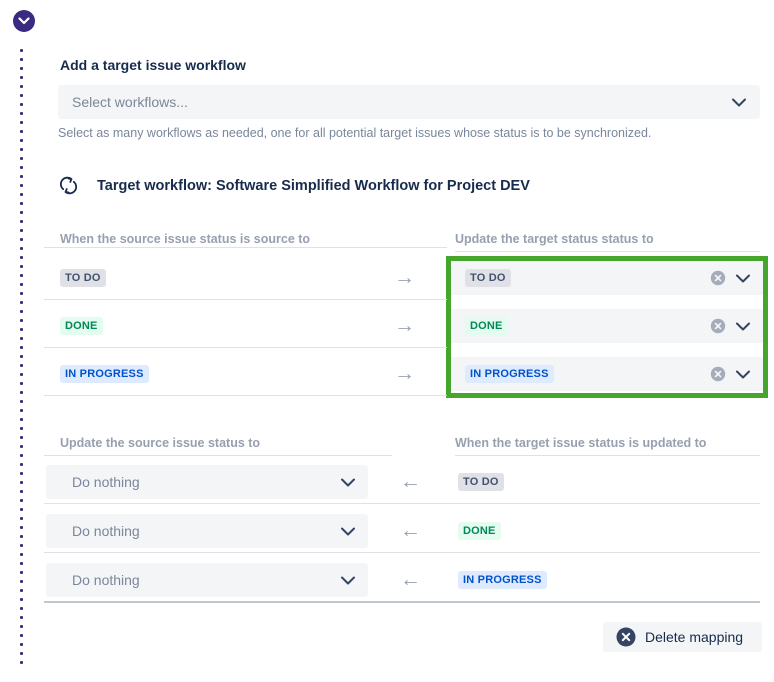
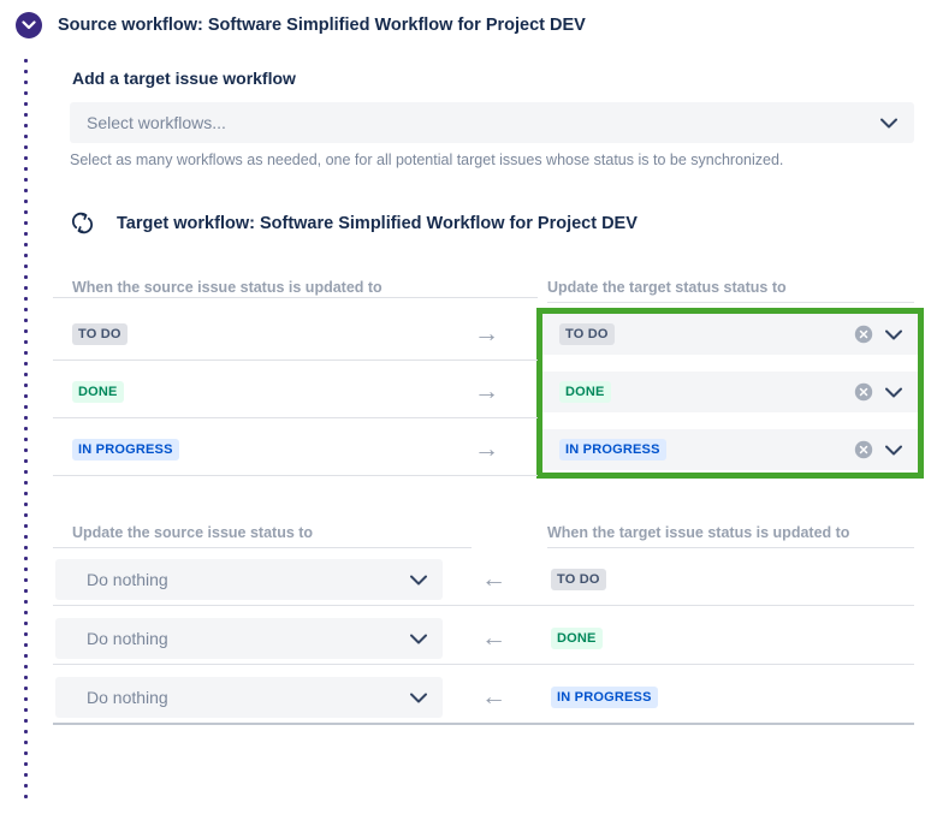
+ Source workflow: Software Simplified Workflow for Project DEV
  Add a target issue workflow
  Select workflows...
  Select as many workflows as needed, one for all potential target issues whose status is to be synchronized.
  Target workflow: Software Simplified Workflow for Project DEV
- When the source issue status is source to
+ When the source issue status is updated to
  Update the target status status to
  TO DO
  →
  TO DO
  DONE
  →
  DONE
  IN PROGRESS
  →
  IN PROGRESS
  Update the source issue status to
  When the target issue status is updated to
  Do nothing
  ←
  TO DO
  Do nothing
  ←
  DONE
  Do nothing
  ←
  IN PROGRESS
- Delete mapping
